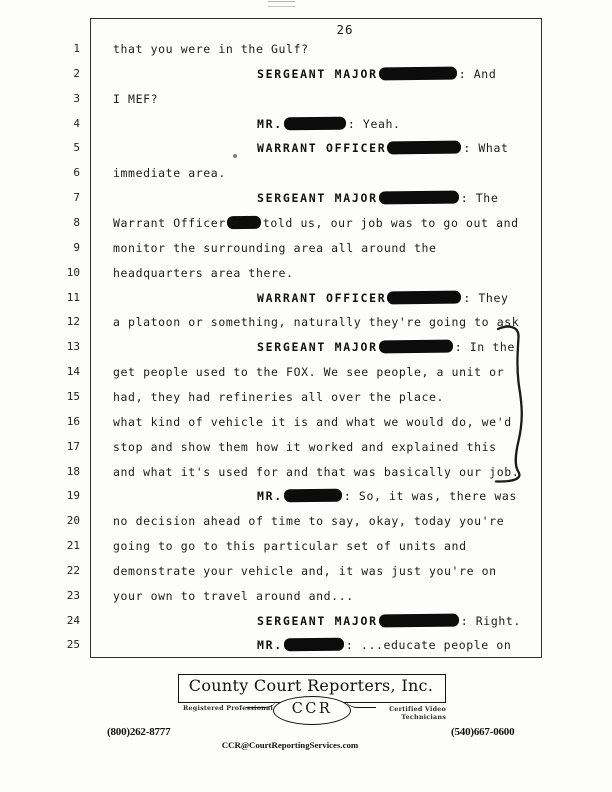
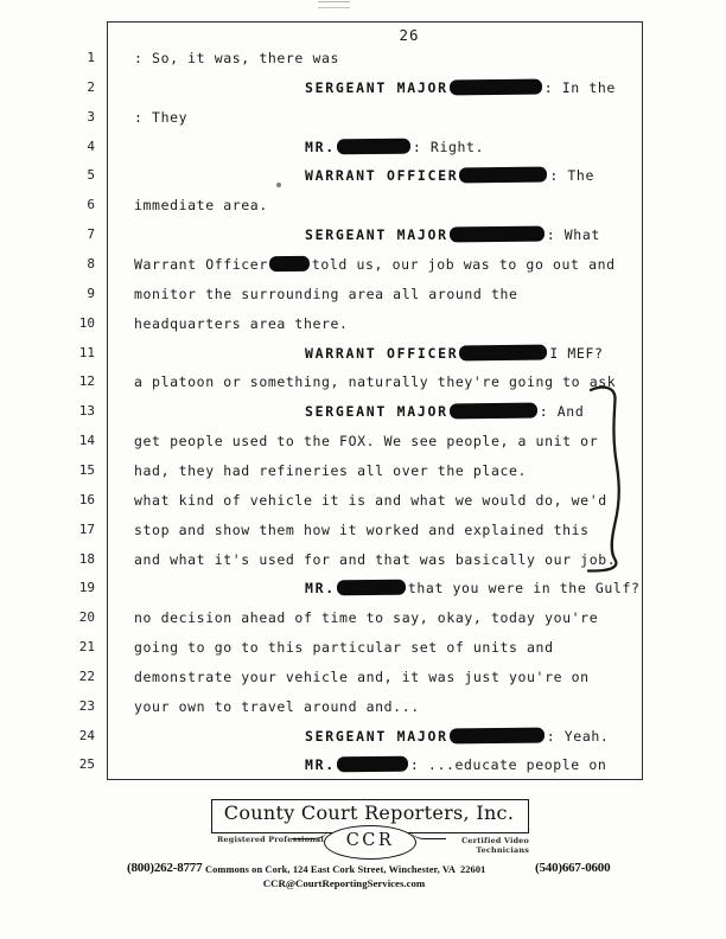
  26
  1
- that you were in the Gulf?
+ : So, it was, there was
  2
- SERGEANT MAJOR : And
+ SERGEANT MAJOR : In the
  3
- I MEF?
+ : They
  4
- MR. : Yeah.
+ MR. : Right.
  5
- WARRANT OFFICER : What
+ WARRANT OFFICER : The
  6
  immediate area.
  7
- SERGEANT MAJOR : The
+ SERGEANT MAJOR : What
  8
  Warrant Officer told us, our job was to go out and
  9
  monitor the surrounding area all around the
  10
  headquarters area there.
  11
- WARRANT OFFICER : They
+ WARRANT OFFICER I MEF?
  12
  a platoon or something, naturally they're going to ask
  13
- SERGEANT MAJOR : In the
+ SERGEANT MAJOR : And
  14
  get people used to the FOX. We see people, a unit or
  15
  had, they had refineries all over the place.
  16
  what kind of vehicle it is and what we would do, we'd
  17
  stop and show them how it worked and explained this
  18
  and what it's used for and that was basically our job.
  19
- MR. : So, it was, there was
+ MR. that you were in the Gulf?
  20
  no decision ahead of time to say, okay, today you're
  21
  going to go to this particular set of units and
  22
  demonstrate your vehicle and, it was just you're on
  23
  your own to travel around and...
  24
- SERGEANT MAJOR : Right.
+ SERGEANT MAJOR : Yeah.
  25
  MR. : ...educate people on
  County Court Reporters, Inc.
  CCR
  Registered Professional
  Certified Video Technicians
  (800)262-8777
+ Commons on Cork, 124 East Cork Street, Winchester, VA 22601
  (540)667-0600
  CCR@CourtReportingServices.com
